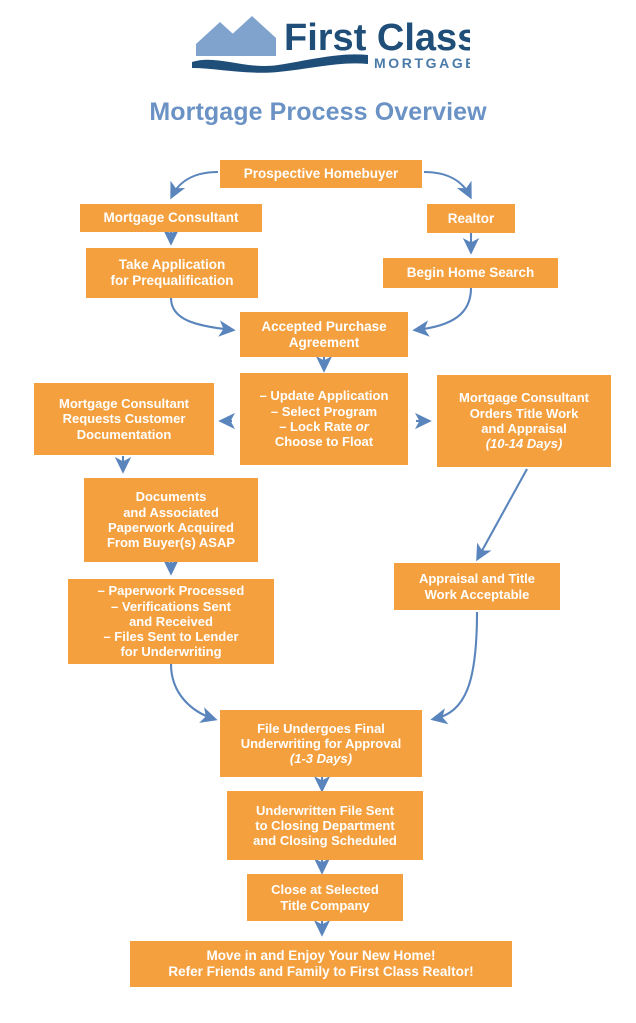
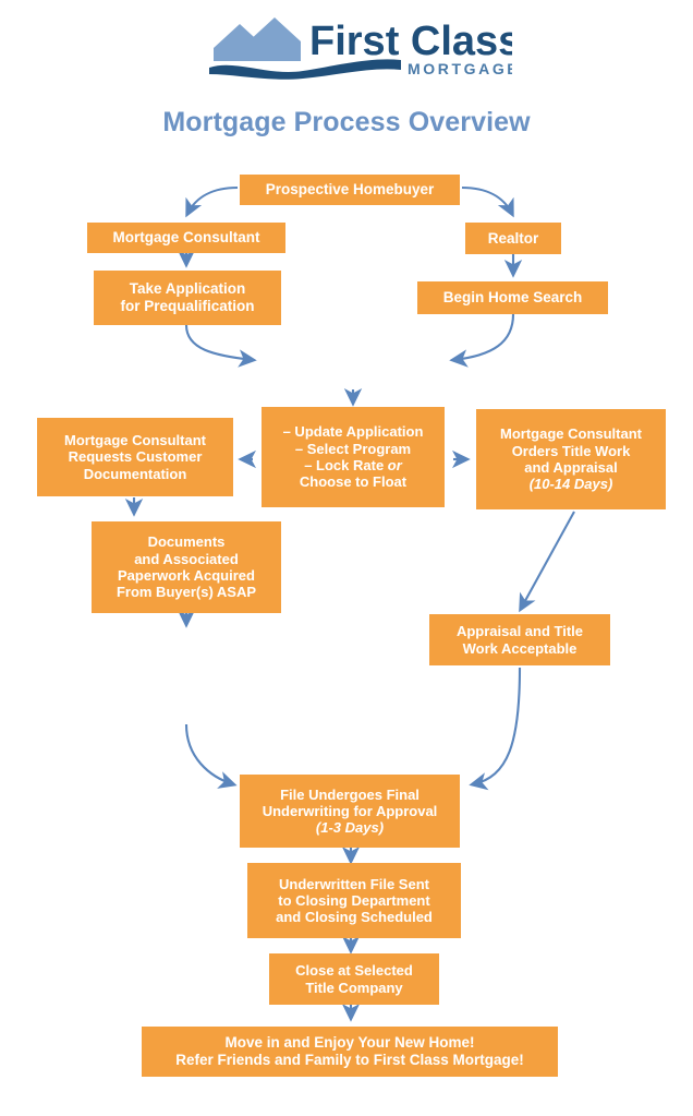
  First Class
  MORTGAG
  Mortgage Process Overview
  Prospective Homebuyer
  Mortgage Consultant
  Realtor
  Take Application
  for Prequalification
  Begin Home Search
- Accepted Purchase
- Agreement
  Mortgage Consultant
  Requests Customer
  Documentation
  – Update Application
  – Select Program
  – Lock Rate or
  Choose to Float
  Mortgage Consultant
  Orders Title Work
  and Appraisal
  (10-14 Days)
  Documents
  and Associated
  Paperwork Acquired
  From Buyer(s) ASAP
- – Paperwork Processed
- – Verifications Sent
- and Received
- – Files Sent to Lender
- for Underwriting
  Appraisal and Title
  Work Acceptable
  File Undergoes Final
  Underwriting for Approval
  (1-3 Days)
  Underwritten File Sent
  to Closing Department
  and Closing Scheduled
  Close at Selected
  Title Company
  Move in and Enjoy Your New Home!
- Refer Friends and Family to First Class Realtor!
+ Refer Friends and Family to First Class Mortgage!
